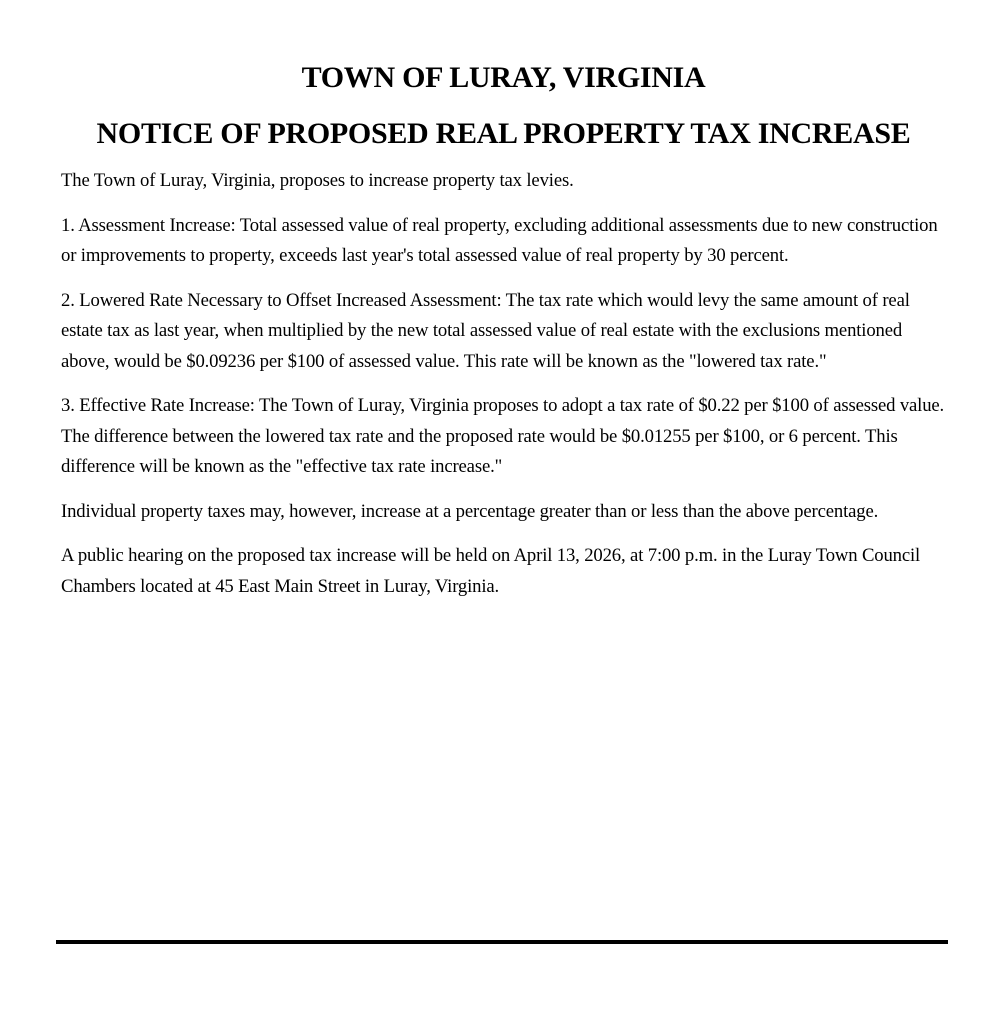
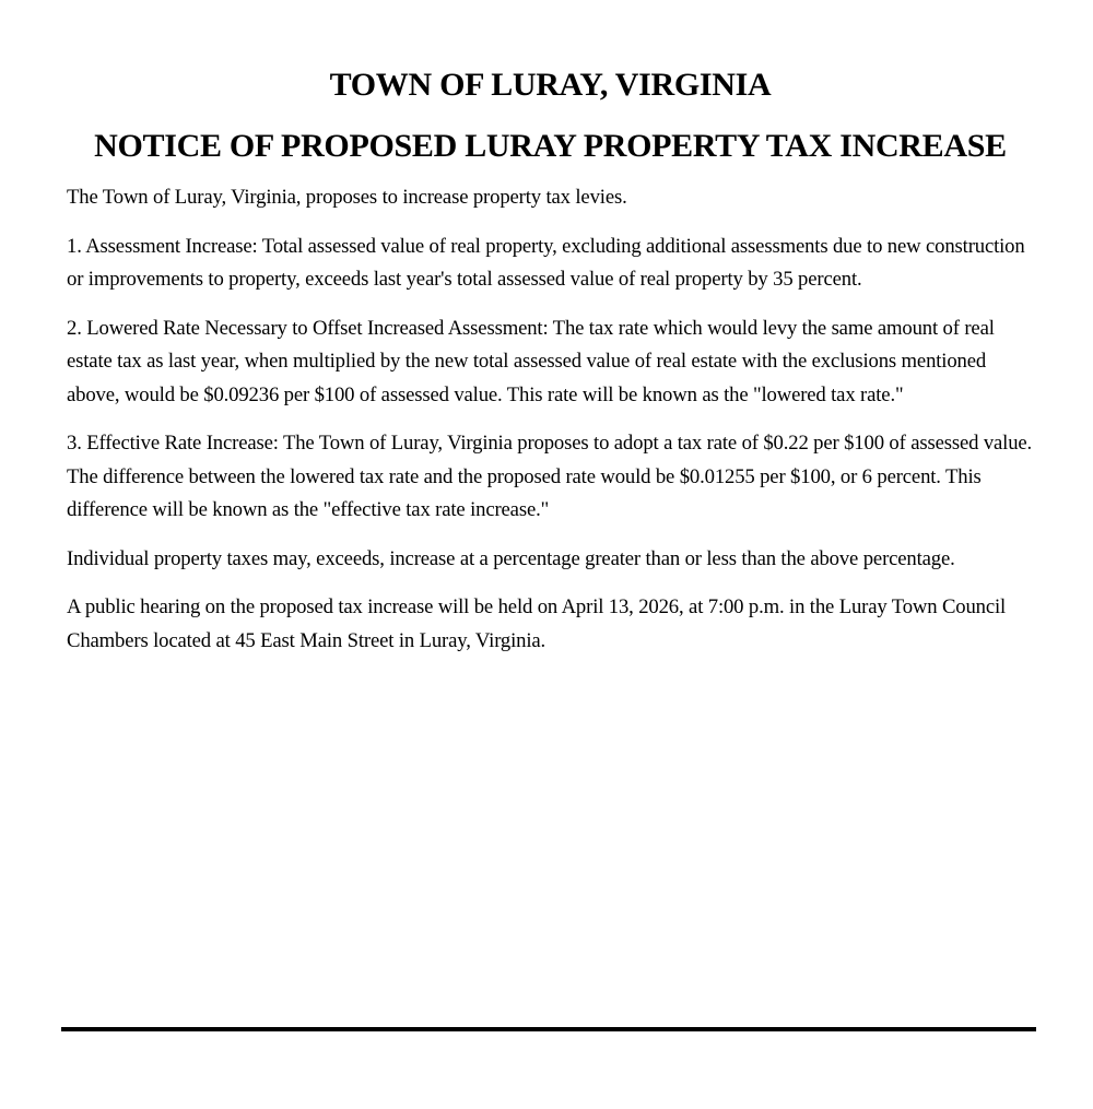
  TOWN OF LURAY, VIRGINIA
- NOTICE OF PROPOSED REAL PROPERTY TAX INCREASE
+ NOTICE OF PROPOSED LURAY PROPERTY TAX INCREASE
  The Town of Luray, Virginia, proposes to increase property tax levies.
- 1. Assessment Increase: Total assessed value of real property, excluding additional assessments due to new construction or improvements to property, exceeds last year's total assessed value of real property by 30 percent.
+ 1. Assessment Increase: Total assessed value of real property, excluding additional assessments due to new construction or improvements to property, exceeds last year's total assessed value of real property by 35 percent.
  2. Lowered Rate Necessary to Offset Increased Assessment: The tax rate which would levy the same amount of real estate tax as last year, when multiplied by the new total assessed value of real estate with the exclusions mentioned above, would be $0.09236 per $100 of assessed value. This rate will be known as the "lowered tax rate."
  3. Effective Rate Increase: The Town of Luray, Virginia proposes to adopt a tax rate of $0.22 per $100 of assessed value. The difference between the lowered tax rate and the proposed rate would be $0.01255 per $100, or 6 percent. This difference will be known as the "effective tax rate increase."
- Individual property taxes may, however, increase at a percentage greater than or less than the above percentage.
+ Individual property taxes may, exceeds, increase at a percentage greater than or less than the above percentage.
  A public hearing on the proposed tax increase will be held on April 13, 2026, at 7:00 p.m. in the Luray Town Council Chambers located at 45 East Main Street in Luray, Virginia.
